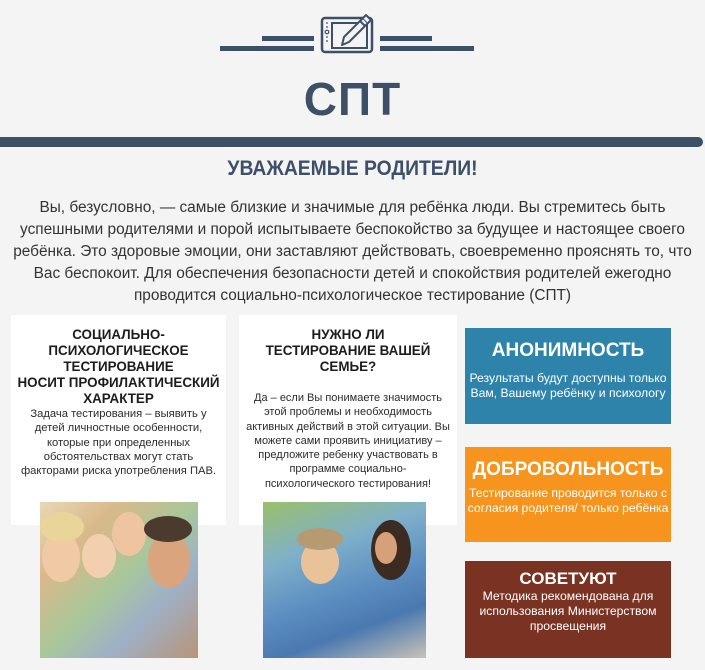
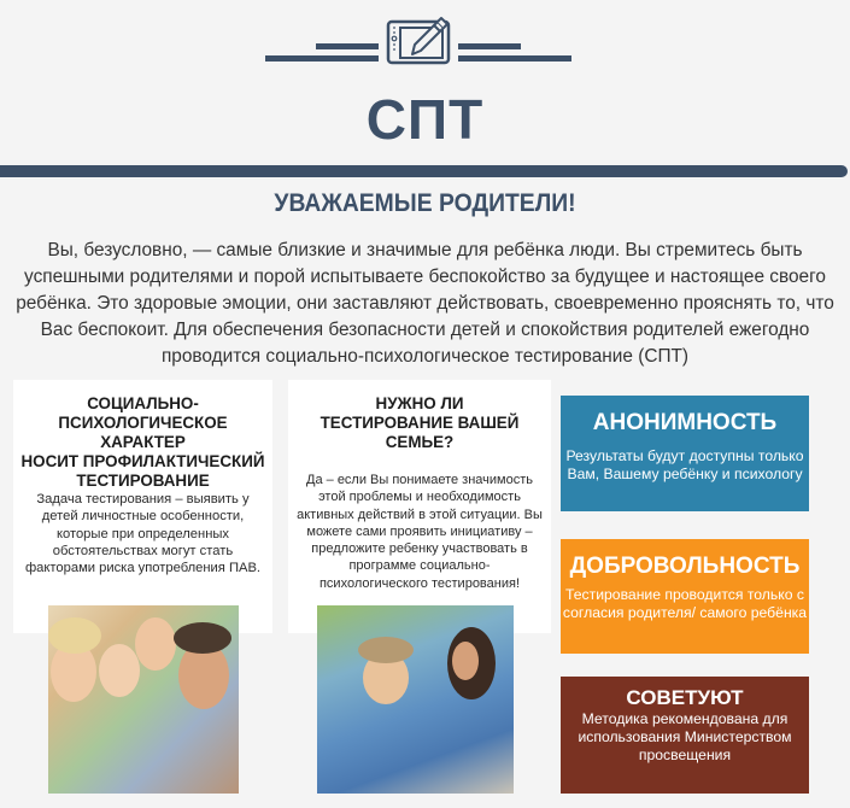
  СПТ
  УВАЖАЕМЫЕ РОДИТЕЛИ!
  Вы, безусловно, — самые близкие и значимые для ребёнка люди. Вы стремитесь быть успешными родителями и порой испытываете беспокойство за будущее и настоящее своего ребёнка. Это здоровые эмоции, они заставляют действовать, своевременно прояснять то, что Вас беспокоит. Для обеспечения безопасности детей и спокойствия родителей ежегодно проводится социально-психологическое тестирование (СПТ)
  СОЦИАЛЬНО-
  ПСИХОЛОГИЧЕСКОЕ
- ТЕСТИРОВАНИЕ
+ ХАРАКТЕР
  НОСИТ ПРОФИЛАКТИЧЕСКИЙ
- ХАРАКТЕР
+ ТЕСТИРОВАНИЕ
  Задача тестирования – выявить у детей личностные особенности, которые при определенных обстоятельствах могут стать факторами риска употребления ПАВ.
  НУЖНО ЛИ
  ТЕСТИРОВАНИЕ ВАШЕЙ
  СЕМЬЕ?
  Да – если Вы понимаете значимость этой проблемы и необходимость активных действий в этой ситуации. Вы можете сами проявить инициативу – предложите ребенку участвовать в программе социально-психологического тестирования!
  АНОНИМНОСТЬ
  Результаты будут доступны только Вам, Вашему ребёнку и психологу
  ДОБРОВОЛЬНОСТЬ
- Тестирование проводится только с согласия родителя/ только ребёнка
+ Тестирование проводится только с согласия родителя/ самого ребёнка
  СОВЕТУЮТ
  Методика рекомендована для использования Министерством просвещения
